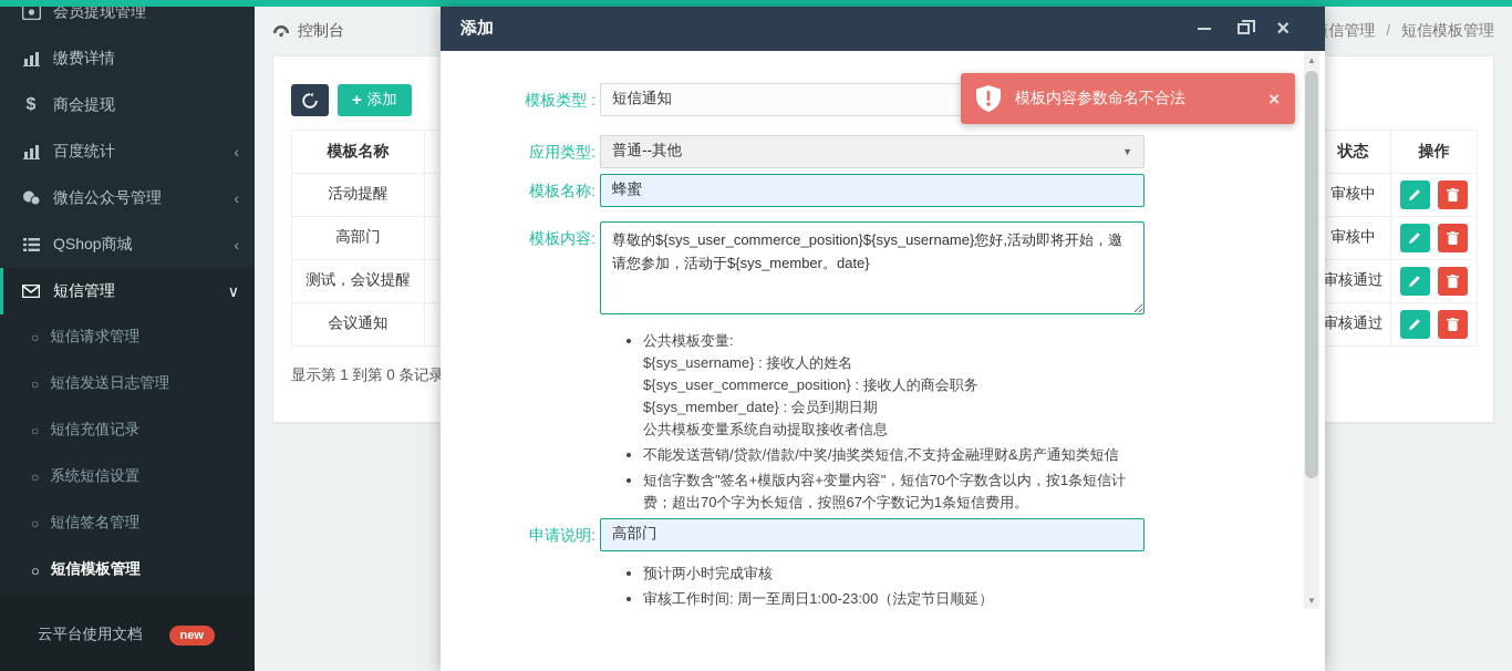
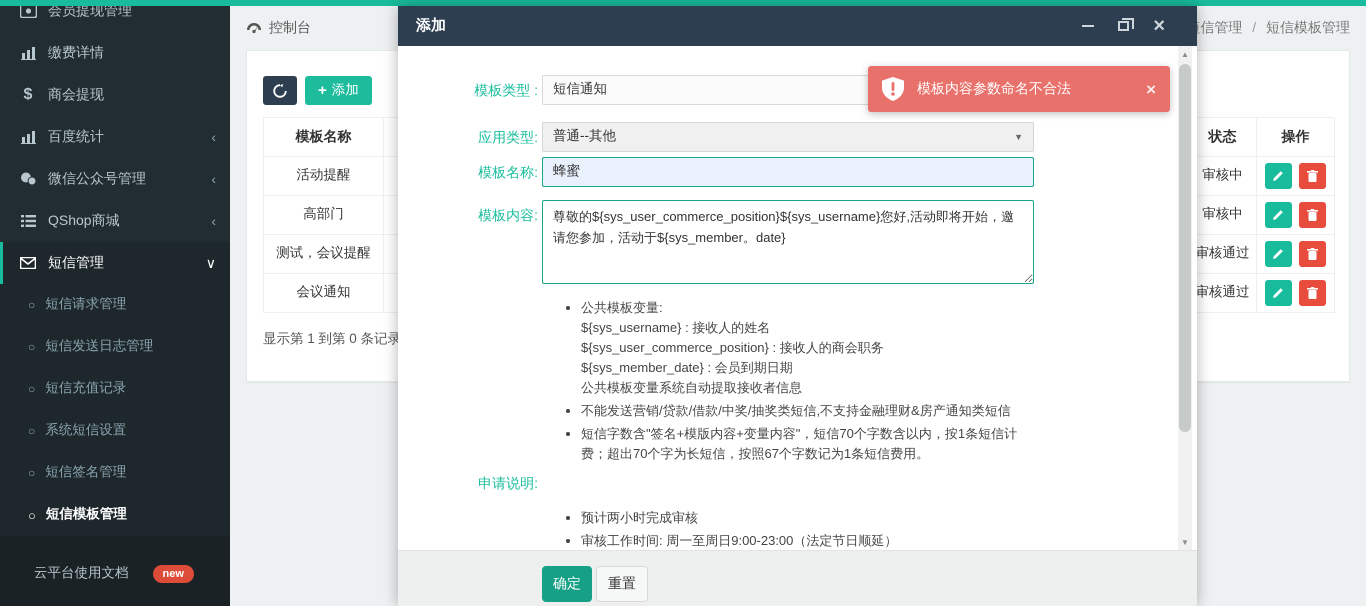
  会员提现管理
  缴费详情
  $
  商会提现
  百度统计
  ‹
  微信公众号管理
  ‹
  QShop商城
  ‹
  短信管理
  ∨
  ○
  短信请求管理
  ○
  短信发送日志管理
  ○
  短信充值记录
  ○
  系统短信设置
  ○
  短信签名管理
  ○
  短信模板管理
  云平台使用文档
  new
  控制台
  信管理 / 短信模板管理
  +
  添加
  模板名称		状态	操作
  活动提醒		审核中
  高部门		审核中
  测试，会议提醒		审核通过
  会议通知		审核通过
  显示第 1 到第 0 条记录
  添加
  ×
  模板类型 :
  短信通知
  应用类型:
  普通--其他
  ▼
  模板名称:
  蜂蜜
  模板内容:
  公共模板变量:
  ${sys_username} : 接收人的姓名
  ${sys_user_commerce_position} : 接收人的商会职务
  ${sys_member_date} : 会员到期日期
  公共模板变量系统自动提取接收者信息
  不能发送营销/贷款/借款/中奖/抽奖类短信,不支持金融理财&房产通知类短信
  短信字数含"签名+模版内容+变量内容"，短信70个字数含以内，按1条短信计费；超出70个字为长短信，按照67个字数记为1条短信费用。
  申请说明:
- 高部门
  预计两小时完成审核
- 审核工作时间: 周一至周日1:00-23:00（法定节日顺延）
+ 审核工作时间: 周一至周日9:00-23:00（法定节日顺延）
  ▲
  ▼
+ 确定
+ 重置
  模板内容参数命名不合法
  ×
